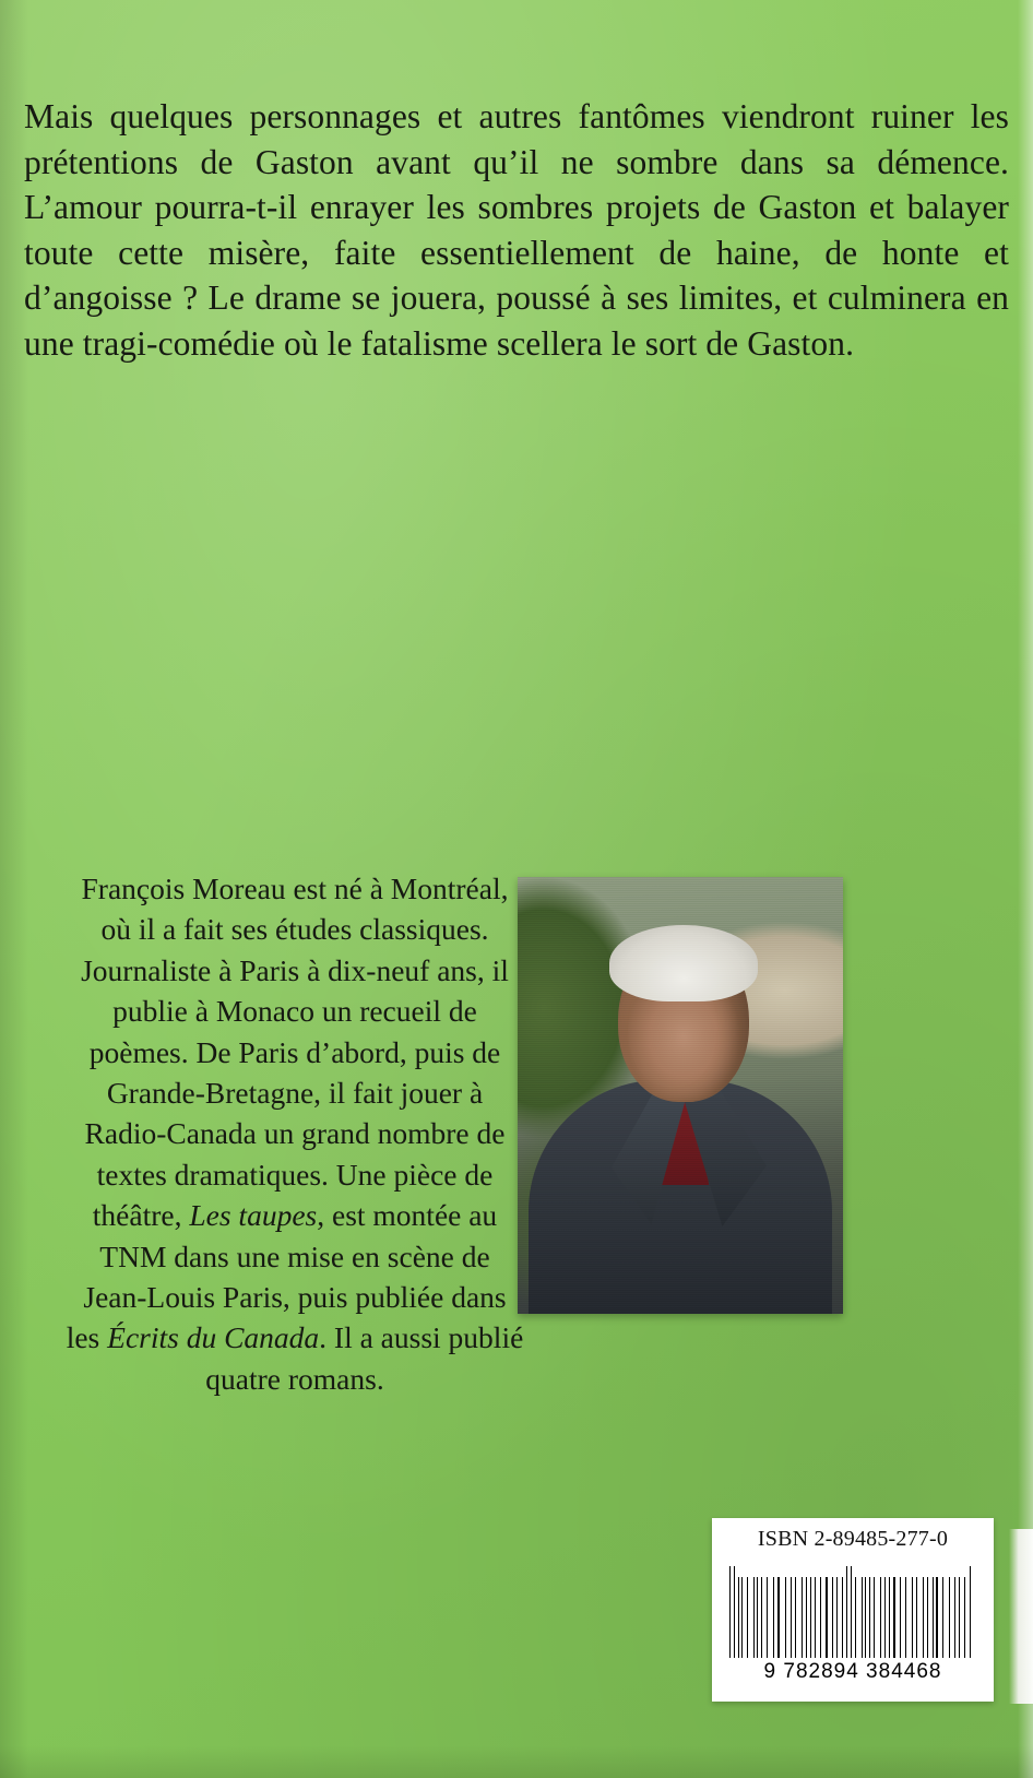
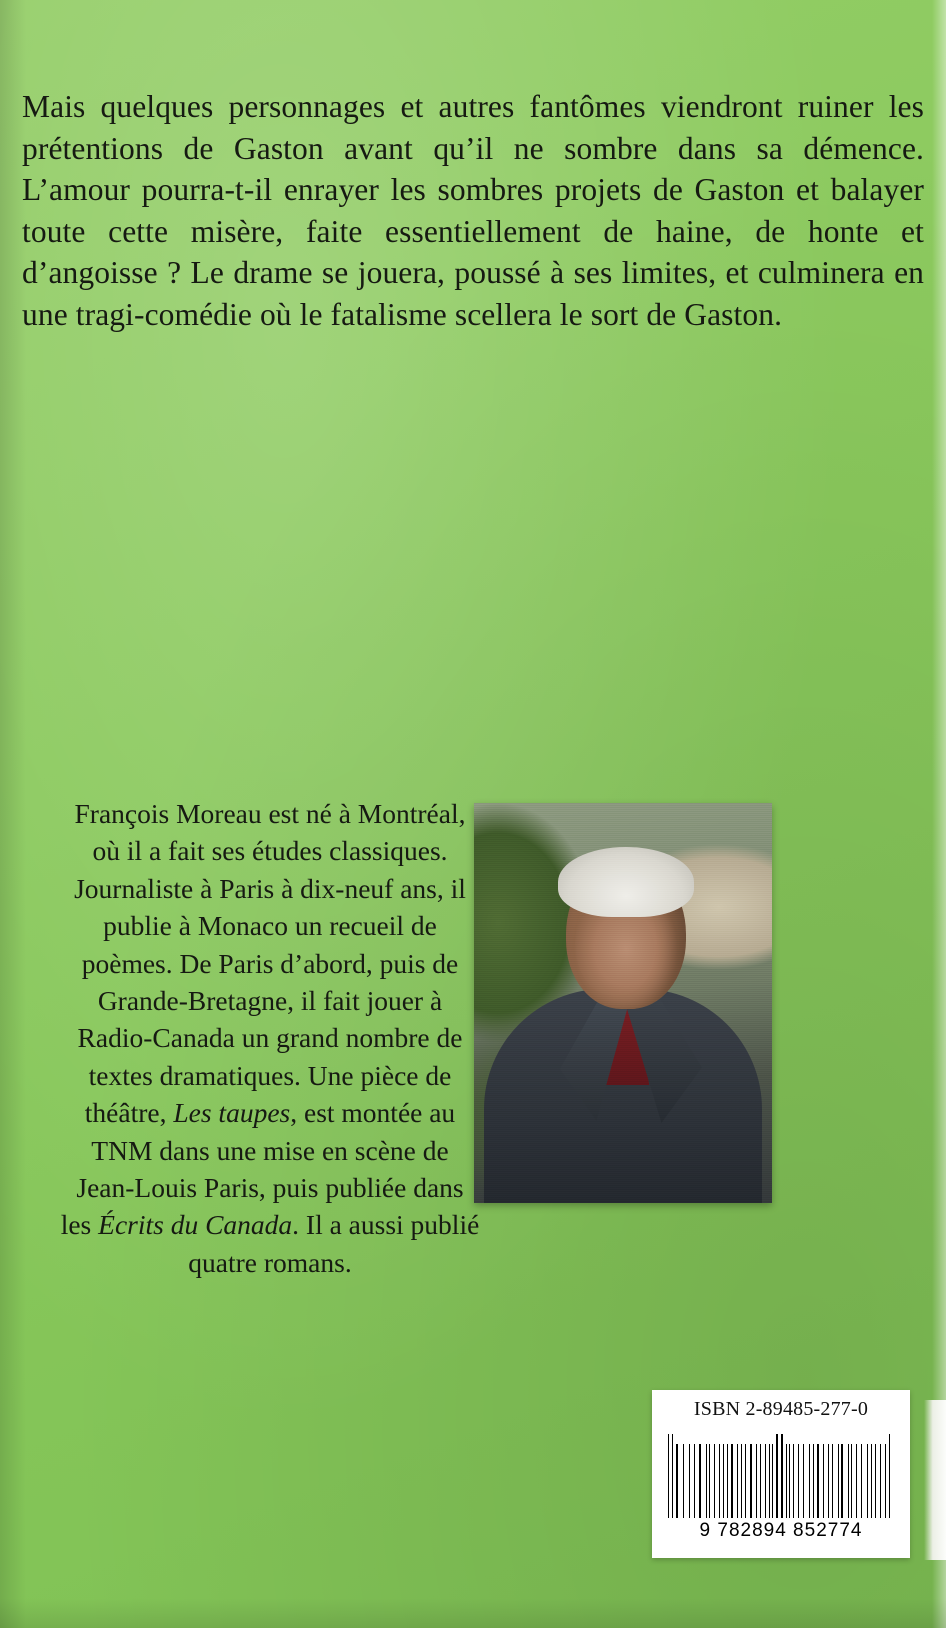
  Mais quelques personnages et autres fantômes viendront ruiner les prétentions de Gaston avant qu’il ne sombre dans sa démence. L’amour pourra-t-il enrayer les sombres projets de Gaston et balayer toute cette misère, faite essentiellement de haine, de honte et d’angoisse ? Le drame se jouera, poussé à ses limites, et culminera en une tragi-comédie où le fatalisme scellera le sort de Gaston.
  François Moreau est né à Montréal, où il a fait ses études classiques. Journaliste à Paris à dix-neuf ans, il publie à Monaco un recueil de poèmes. De Paris d’abord, puis de Grande-Bretagne, il fait jouer à Radio-Canada un grand nombre de textes dramatiques. Une pièce de théâtre, Les taupes, est montée au TNM dans une mise en scène de Jean-Louis Paris, puis publiée dans les Écrits du Canada. Il a aussi publié quatre romans.
  ISBN 2-89485-277-0
- 9 782894 384468
+ 9 782894 852774
